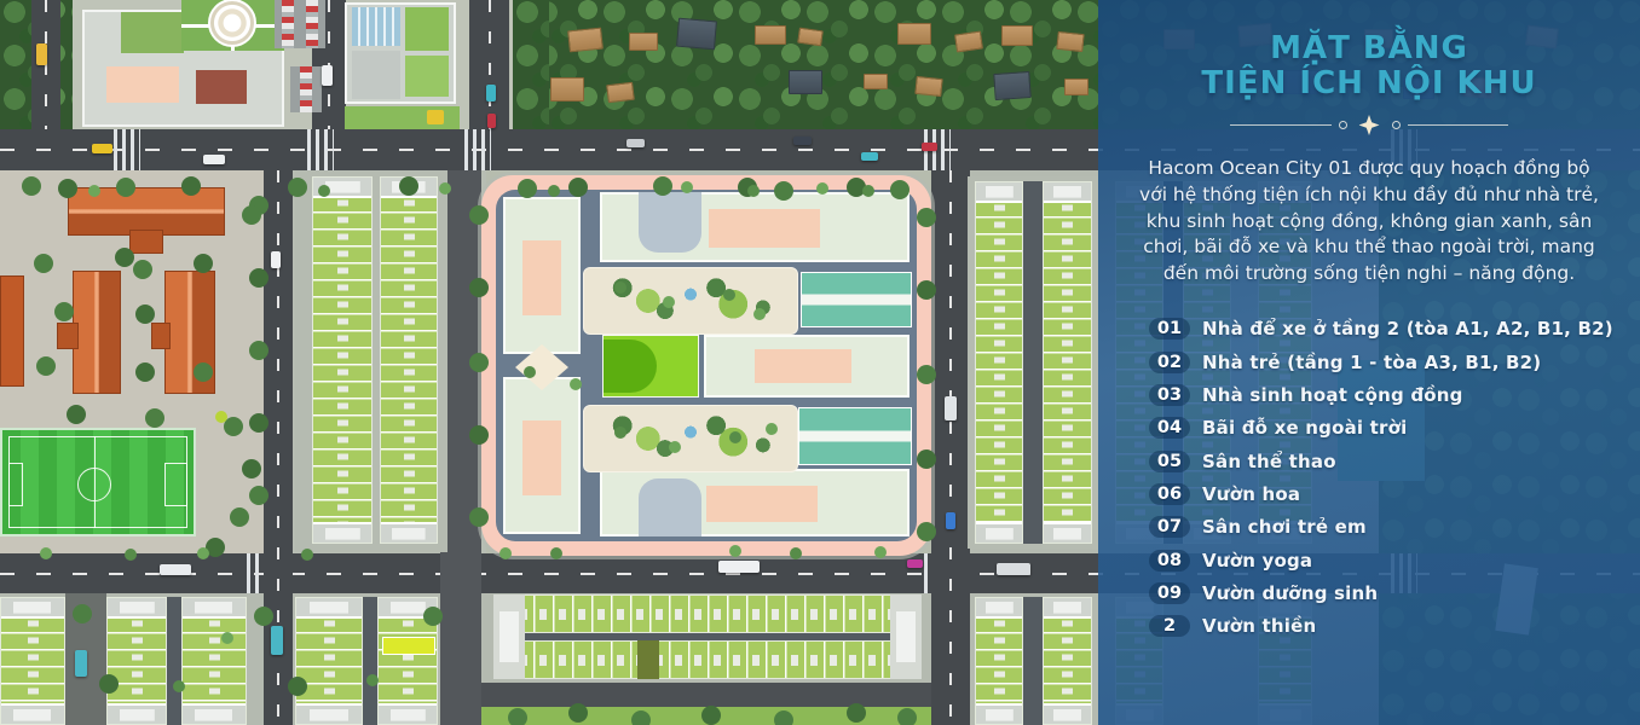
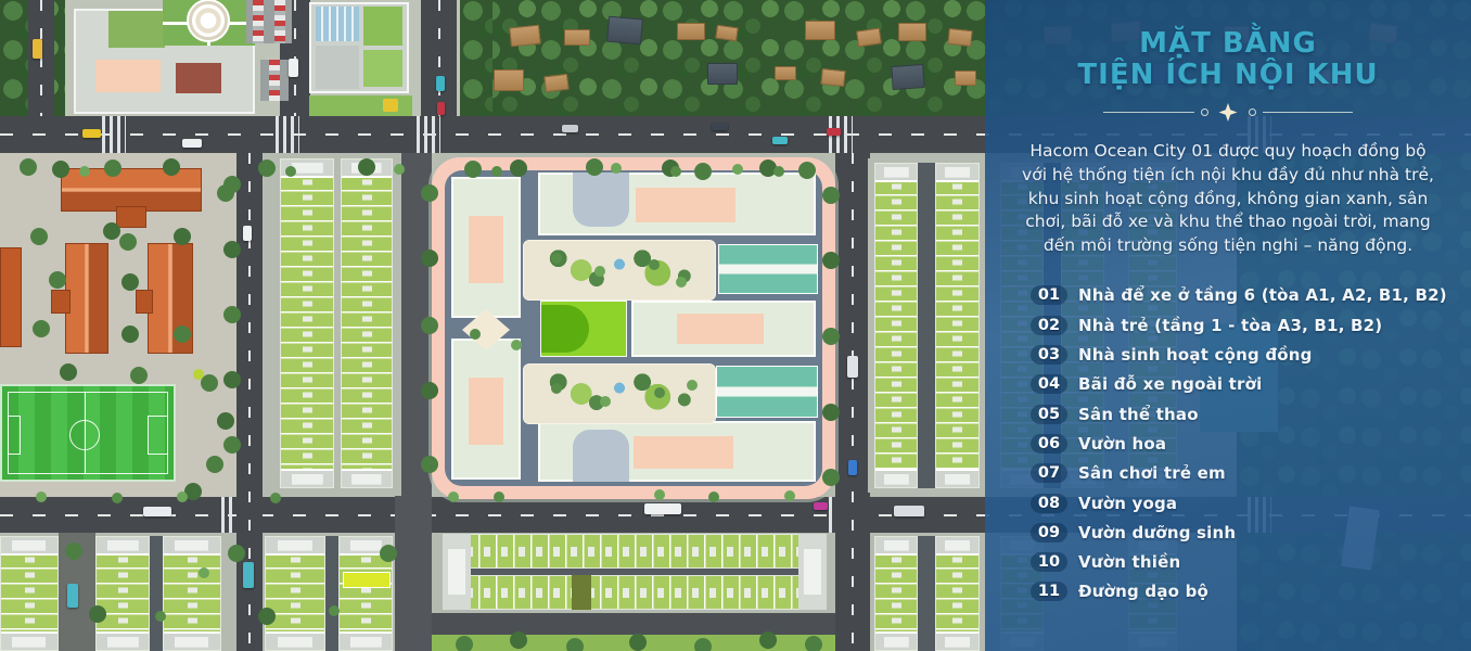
  MẶT BẰNG
  TIỆN ÍCH NỘI KHU
  Hacom Ocean City 01 được quy hoạch đồng bộ với hệ thống tiện ích nội khu đầy đủ như nhà trẻ, khu sinh hoạt cộng đồng, không gian xanh, sân chơi, bãi đỗ xe và khu thể thao ngoài trời, mang đến môi trường sống tiện nghi – năng động.
  01
- Nhà để xe ở tầng 2 (tòa A1, A2, B1, B2)
+ Nhà để xe ở tầng 6 (tòa A1, A2, B1, B2)
  02
  Nhà trẻ (tầng 1 - tòa A3, B1, B2)
  03
  Nhà sinh hoạt cộng đồng
  04
  Bãi đỗ xe ngoài trời
  05
  Sân thể thao
  06
  Vườn hoa
  07
  Sân chơi trẻ em
  08
  Vườn yoga
  09
  Vườn dưỡng sinh
- 2
+ 10
  Vườn thiền
+ 11
+ Đường dạo bộ
